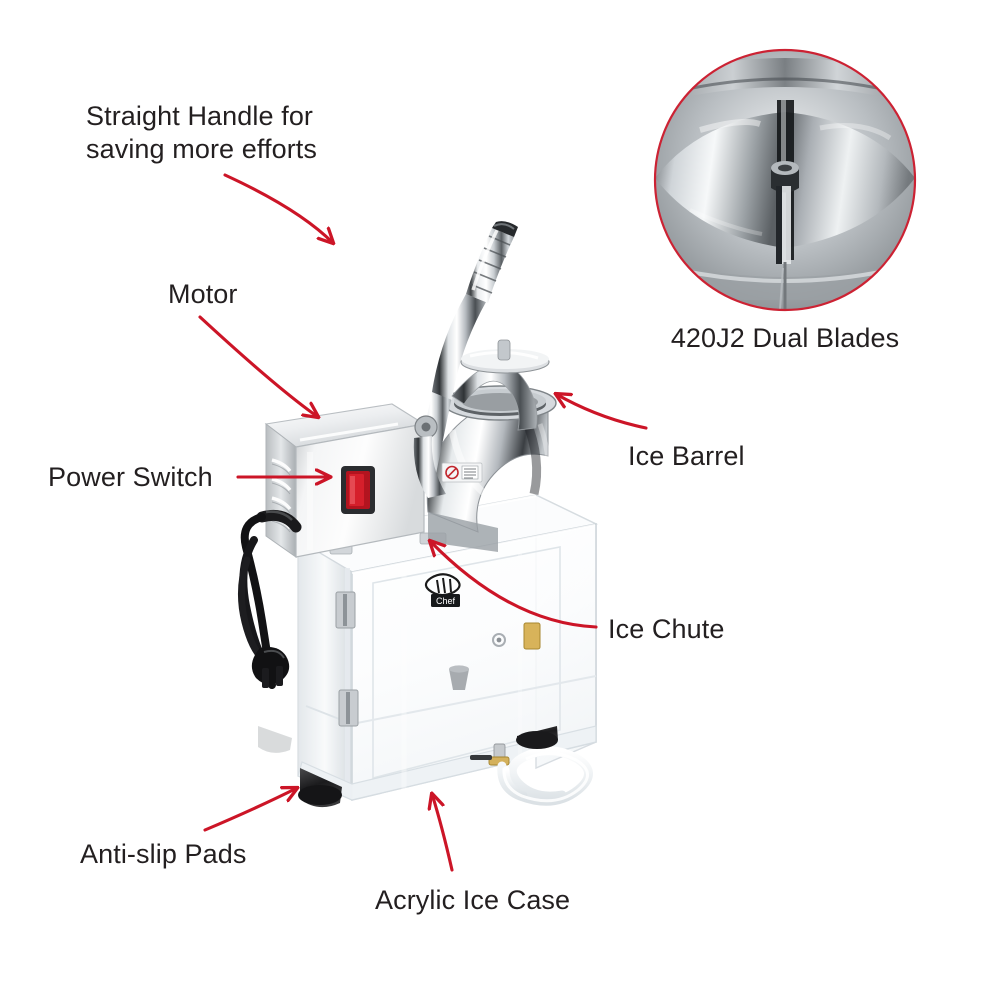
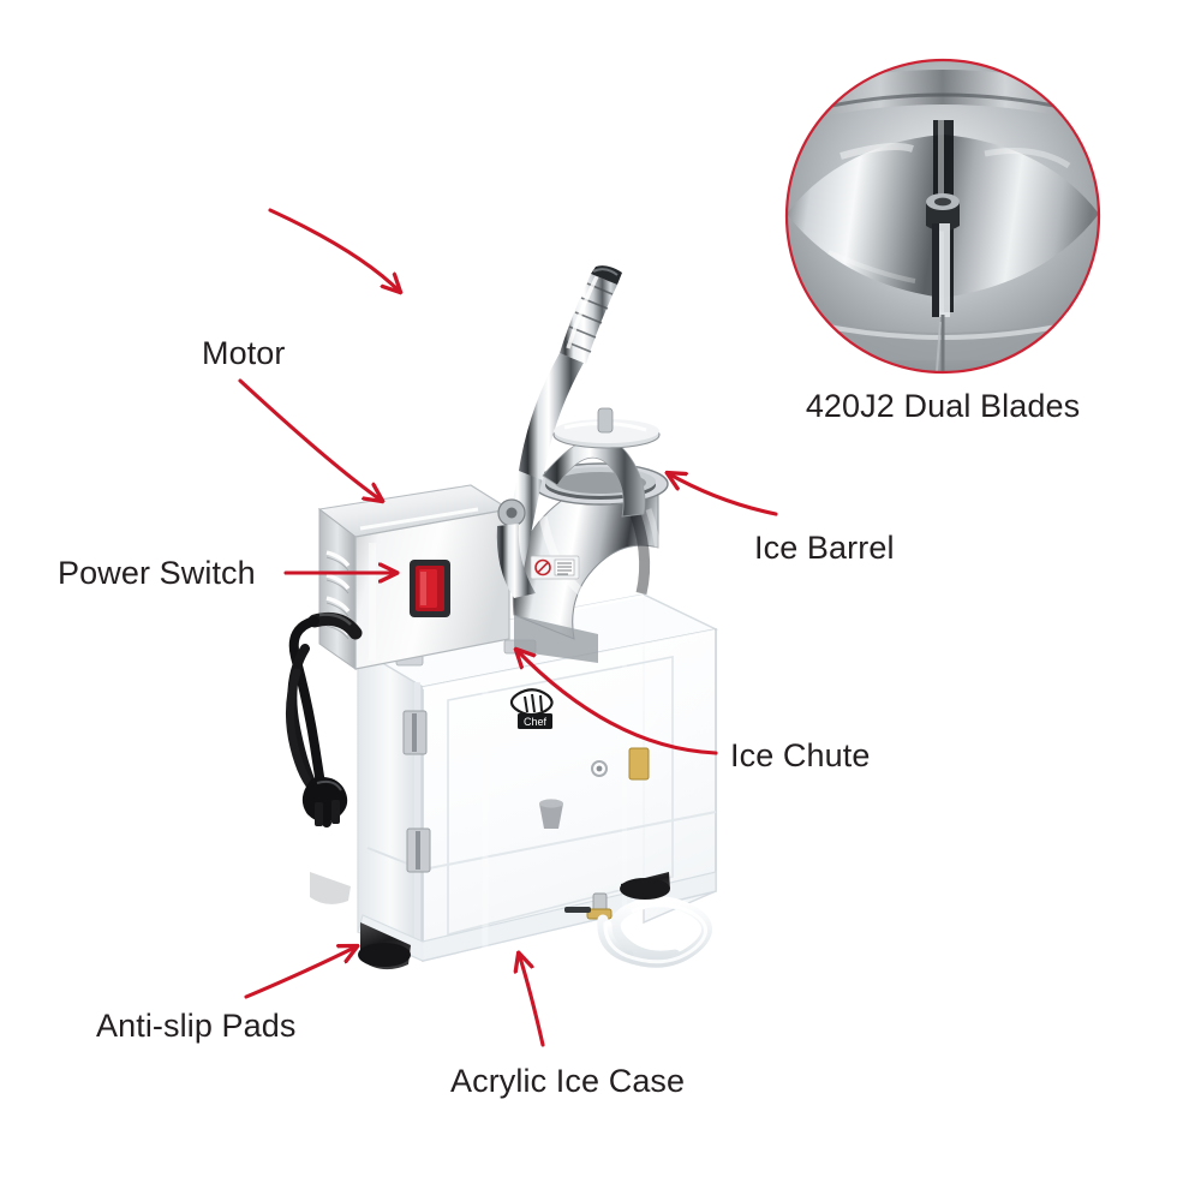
  Chef
- Straight Handle for
- saving more efforts
  Motor
  Power Switch
  Ice Barrel
  Ice Chute
  Anti-slip Pads
  Acrylic Ice Case
  420J2 Dual Blades
